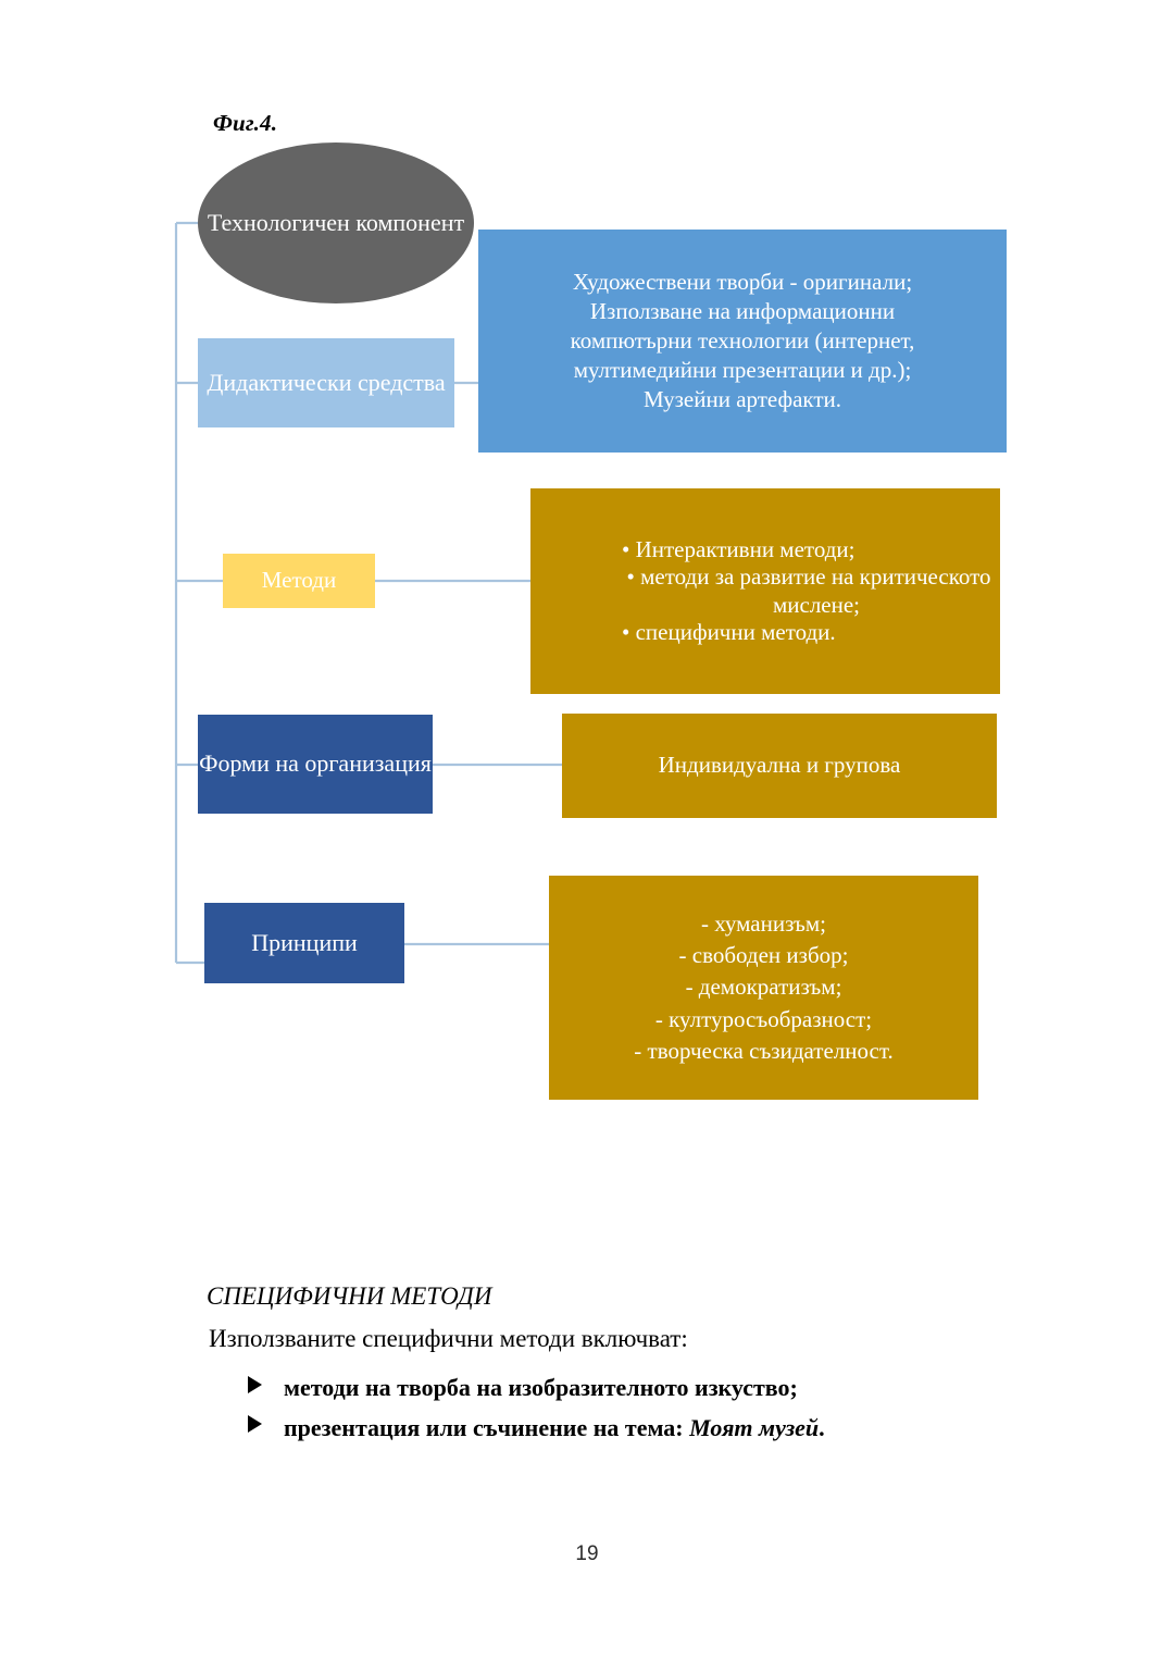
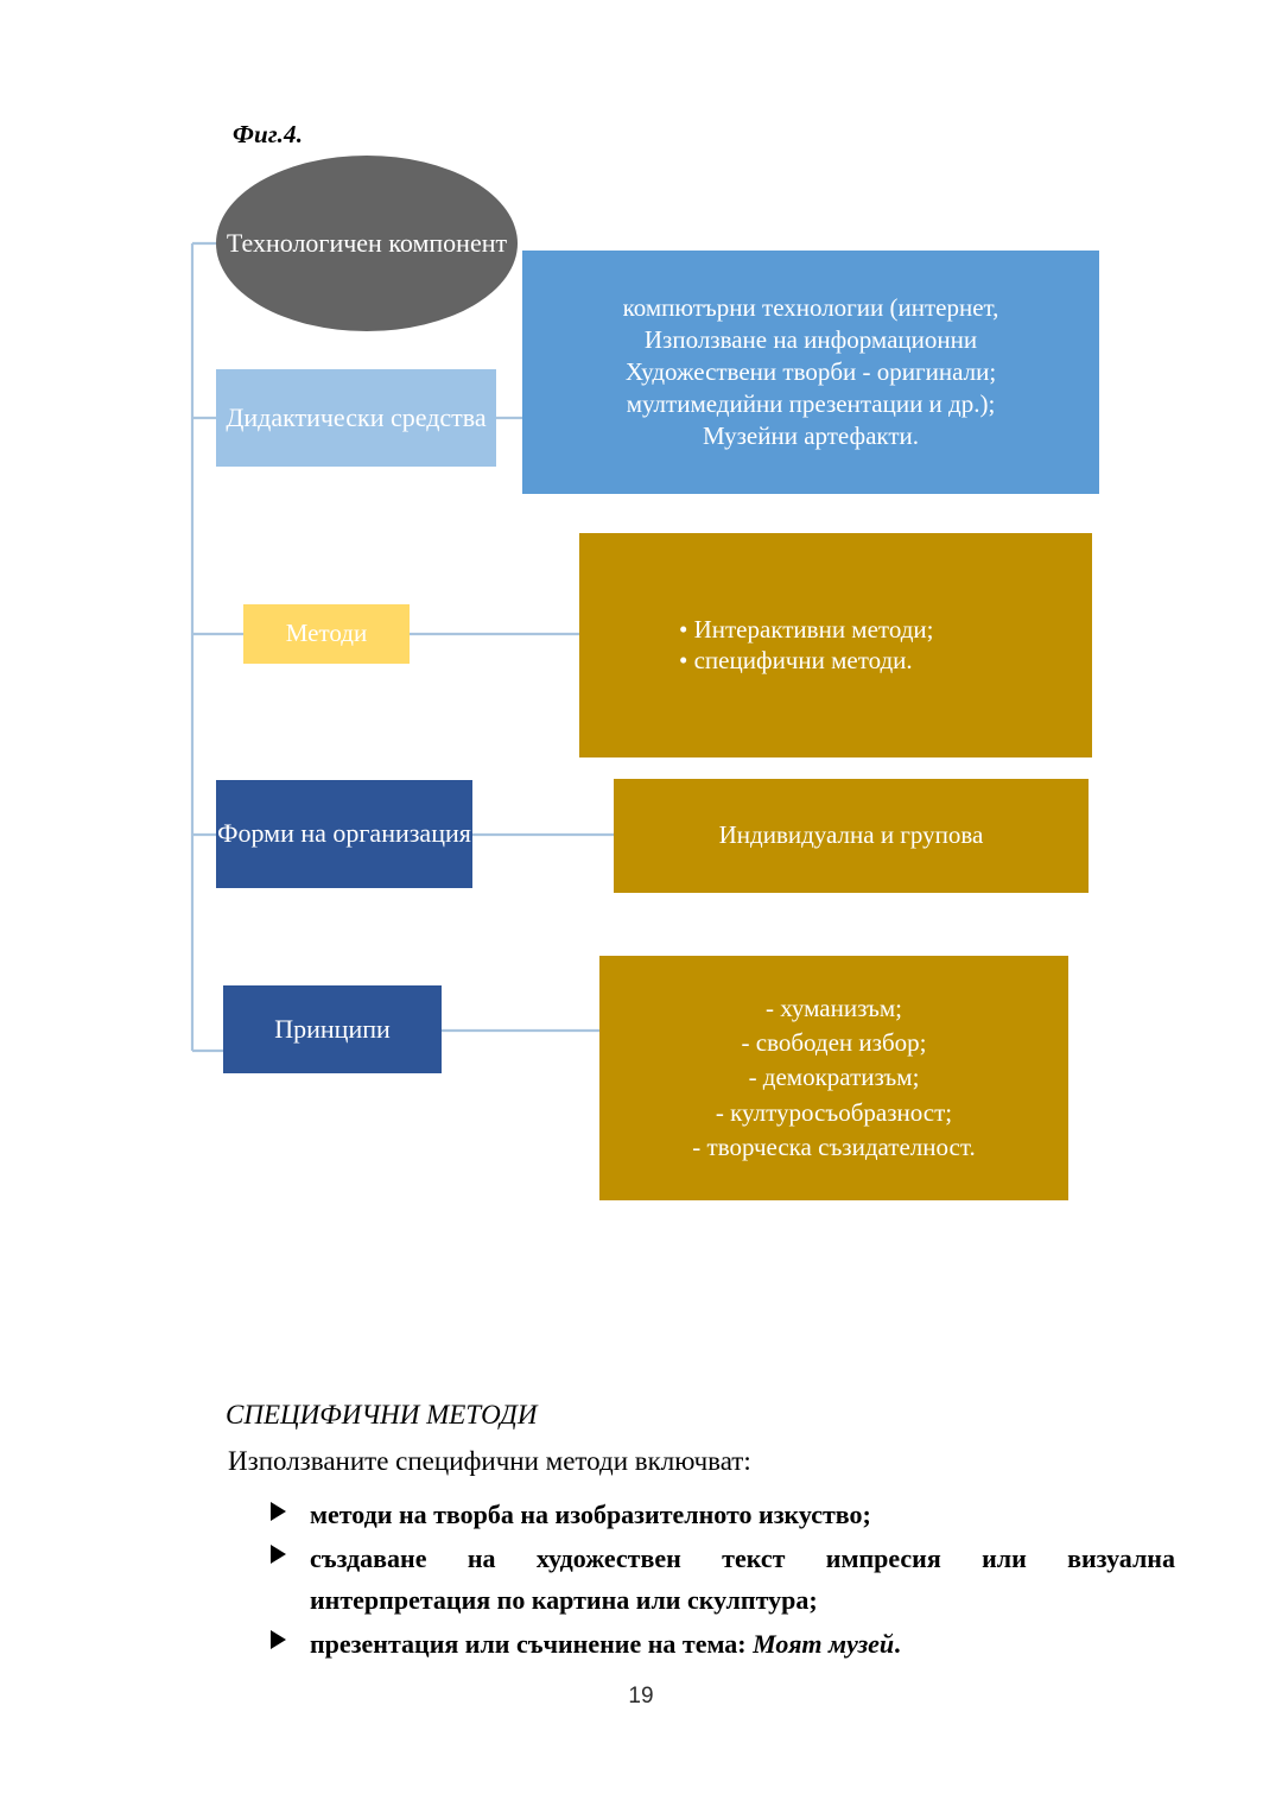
  Фиг.4.
  Технологичен компонент
  Дидактически средства
- Художествени творби - оригинали;
+ компютърни технологии (интернет,
  Използване на информационни
- компютърни технологии (интернет,
+ Художествени творби - оригинали;
  мултимедийни презентации и др.);
  Музейни артефакти.
  Методи
  • Интерактивни методи;
- • методи за развитие на критическото мислене;
  • специфични методи.
  Форми на организация
  Индивидуална и групова
  Принципи
  - хуманизъм;
  - свободен избор;
  - демократизъм;
  - културосъобразност;
  - творческа съзидателност.
  СПЕЦИФИЧНИ МЕТОДИ
  Използваните специфични методи включват:
  методи на творба на изобразителното изкуство;
+ създаване на художествен текст импресия или визуална
+ интерпретация по картина или скулптура;
  презентация или съчинение на тема: Моят музей.
  19
